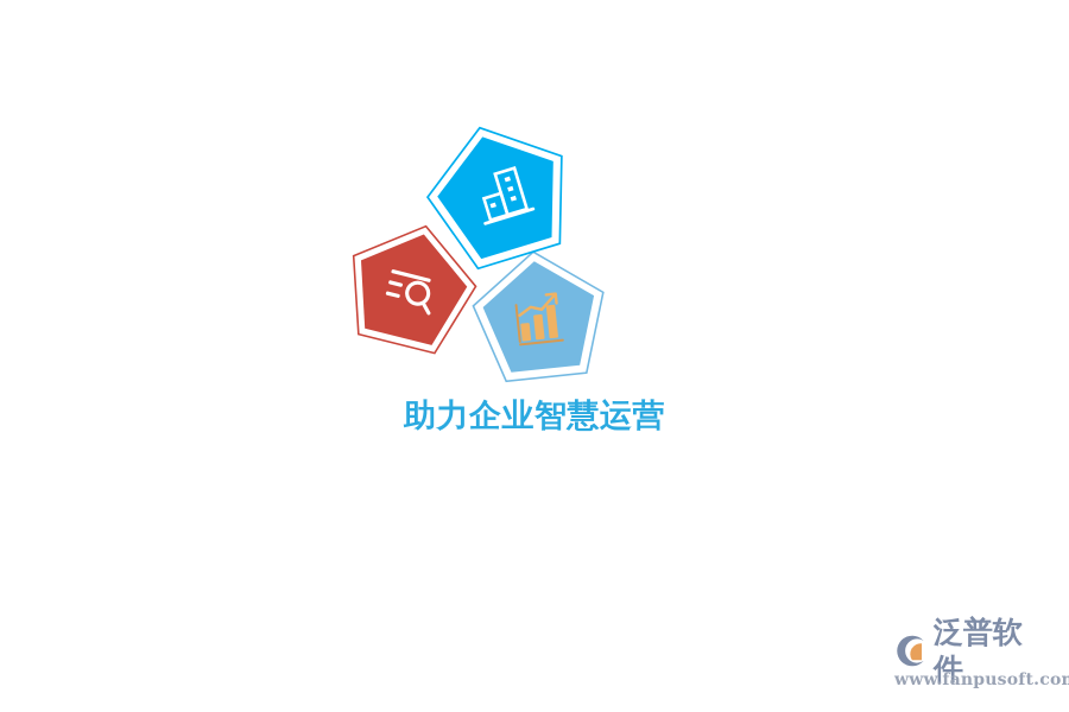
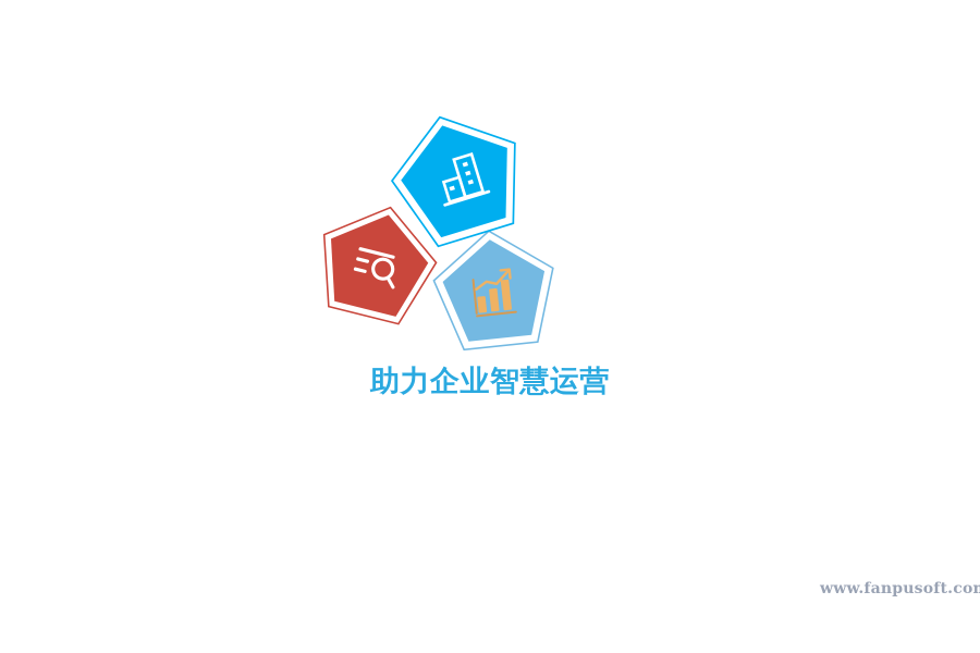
  助力企业智慧运营
- 泛普软件
  www.fanpusoft.co
